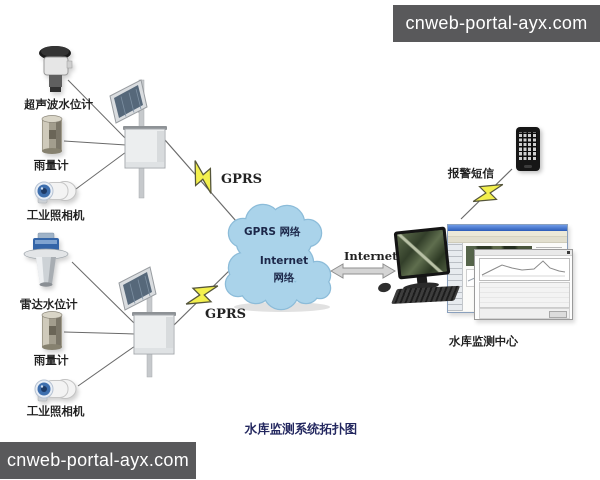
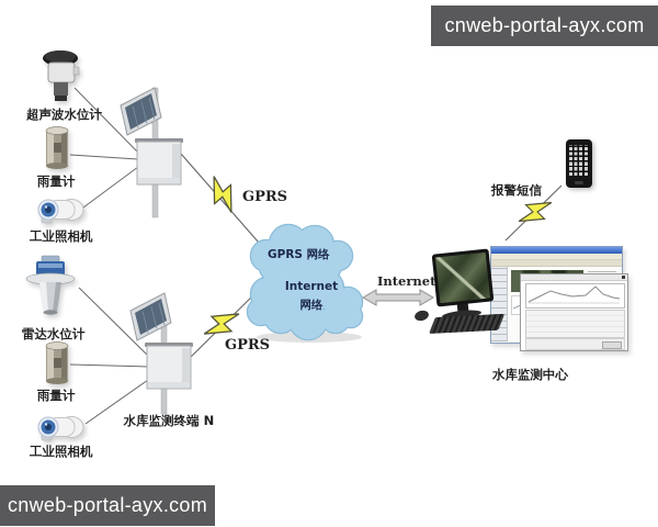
  超声波水位计
  雨量计
  工业照相机
  GPRS
  雷达水位计
  雨量计
  工业照相机
+ 水库监测终端 N
  GPRS
  GPRS 网络
  Internet
  网络
  Internet
  水库监测中心
  报警短信
- 水库监测系统拓扑图
  cnweb-portal-ayx.com
  cnweb-portal-ayx.com
